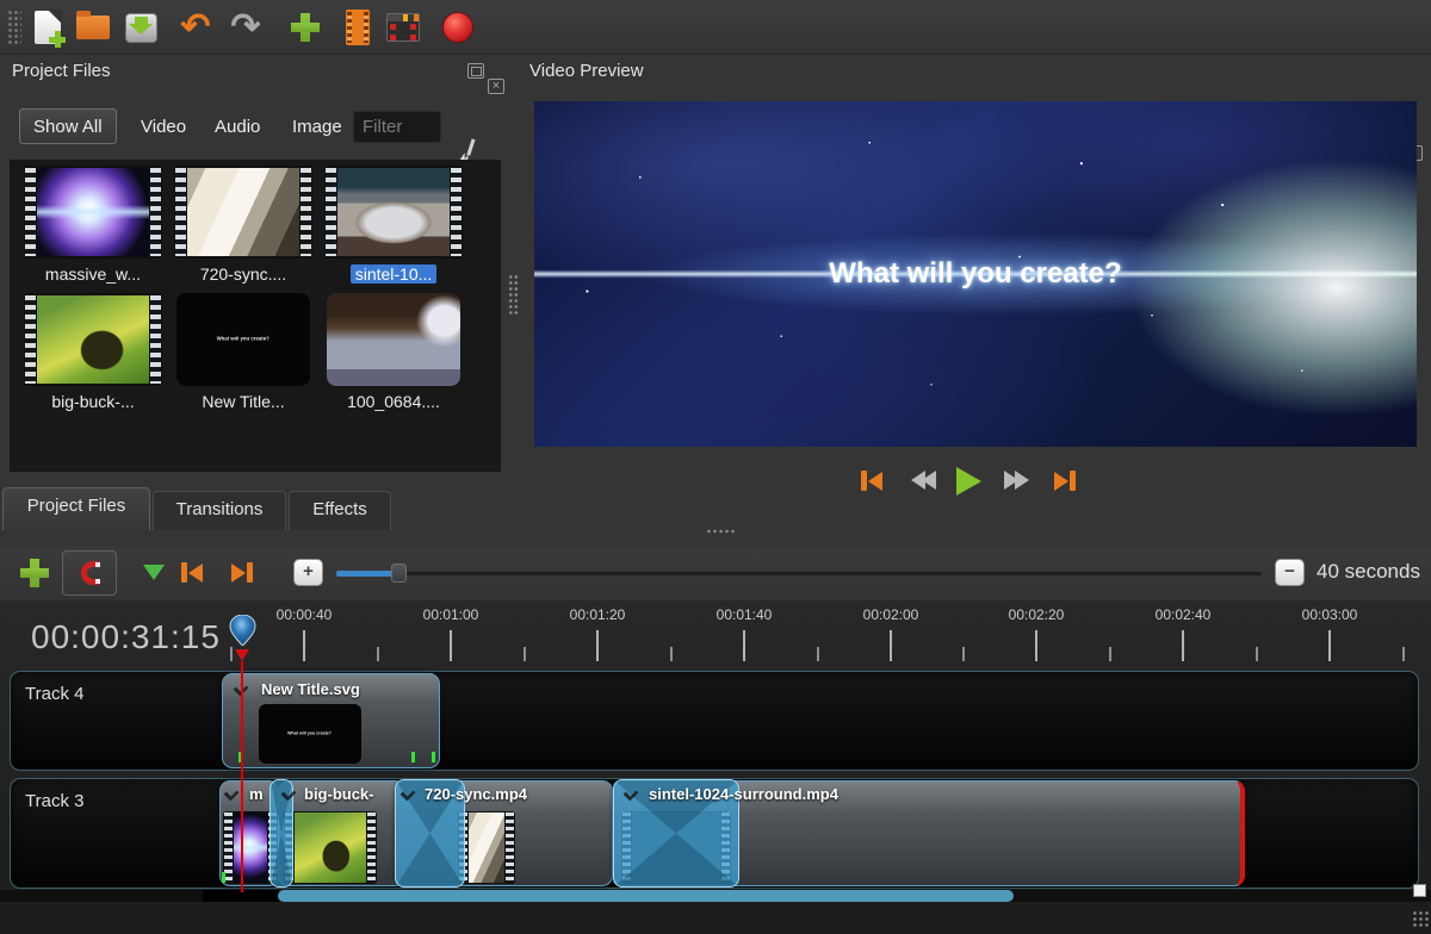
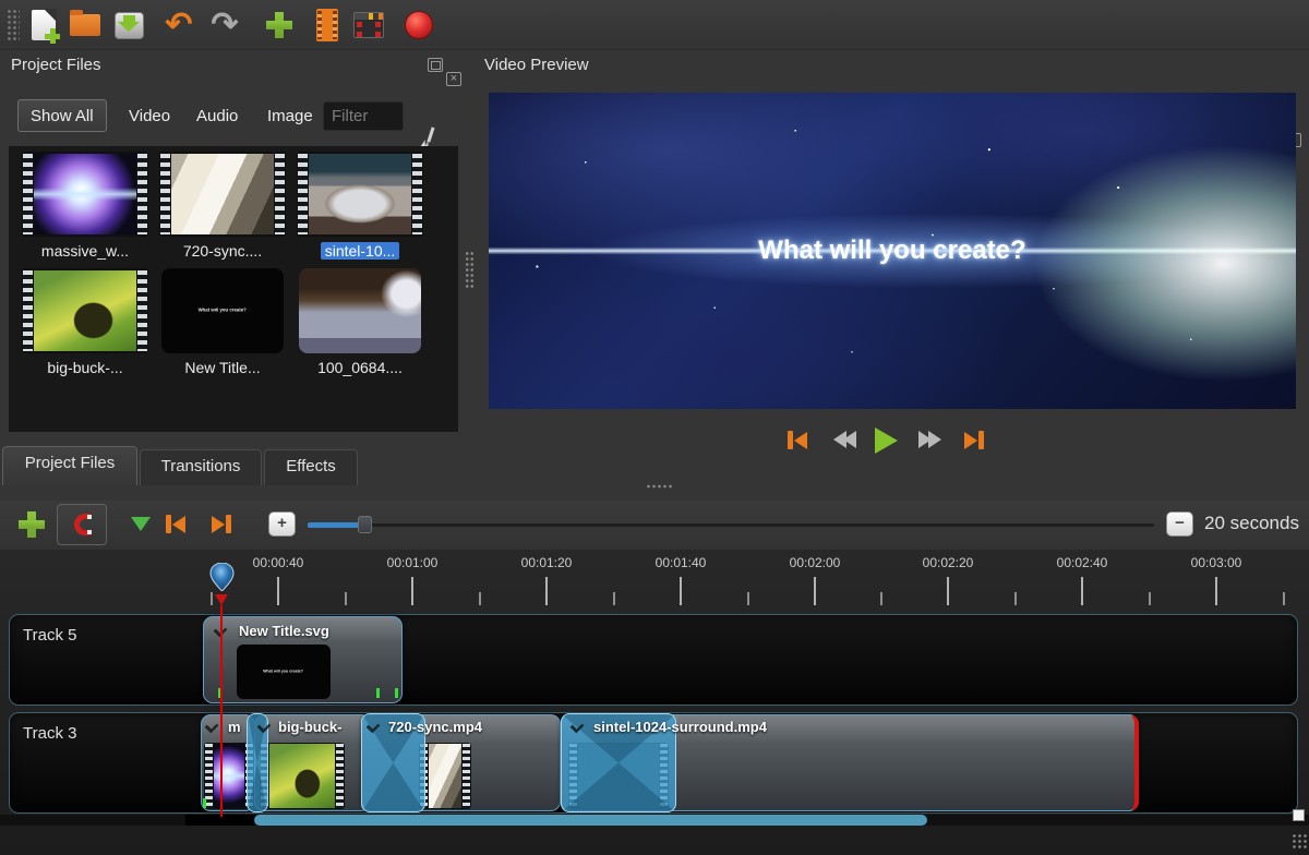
  ↶
  ↷
  Project Files
  ×
  Show All
  Video
  Audio
  Image
  Filter
  massive_w...
  720-sync....
  sintel-10...
  big-buck-...
  New Title...
  100_0684....
  Project Files
  Transitions
  Effects
  Video Preview
  What will you create?
  +
  −
- 40 seconds
+ 20 seconds
- 00:00:31:15
  00:00:40
  00:01:00
  00:01:20
  00:01:40
  00:02:00
  00:02:20
  00:02:40
  00:03:00
- Track 4
+ Track 5
  New Title.svg
  Track 3
  m
  big-buck-
  720-sync.mp4
  sintel-1024-surround.mp4
